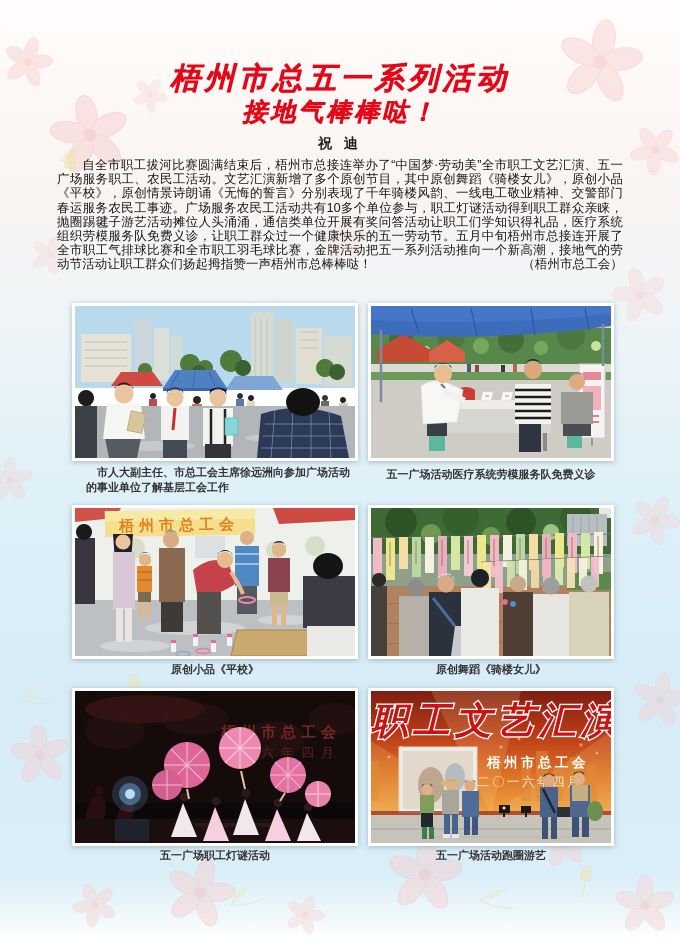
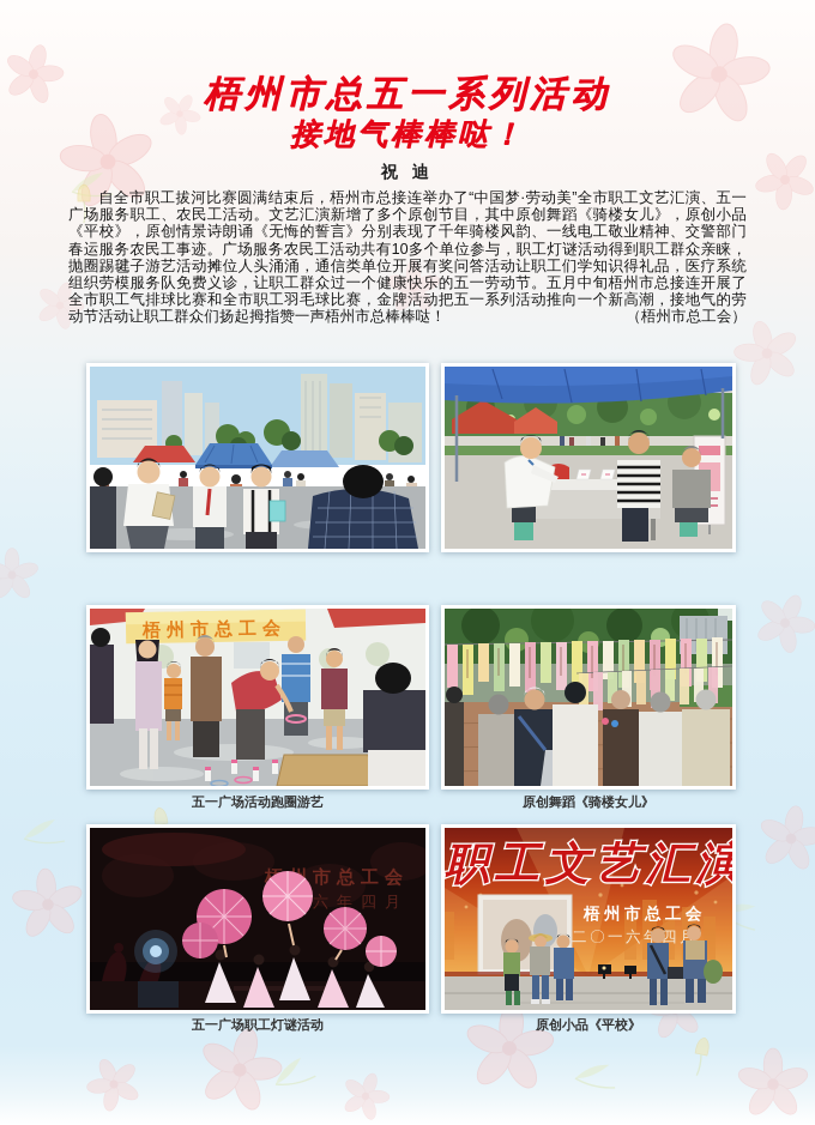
  梧州市总五一系列活动
  接地气棒棒哒！
  祝 迪
  自全市职工拔河比赛圆满结束后，梧州市总接连举办了“中国梦·劳动美”全市职工文艺汇演、五一广场服务职工、农民工活动。文艺汇演新增了多个原创节目，其中原创舞蹈《骑楼女儿》，原创小品《平校》，原创情景诗朗诵《无悔的誓言》分别表现了千年骑楼风韵、一线电工敬业精神、交警部门春运服务农民工事迹。广场服务农民工活动共有10多个单位参与，职工灯谜活动得到职工群众亲睐，抛圈踢毽子游艺活动摊位人头涌涌，通信类单位开展有奖问答活动让职工们学知识得礼品，医疗系统组织劳模服务队免费义诊，让职工群众过一个健康快乐的五一劳动节。五月中旬梧州市总接连开展了全市职工气排球比赛和全市职工羽毛球比赛，金牌活动把五一系列活动推向一个新高潮，接地气的劳动节活动让职工群众们扬起拇指赞一声梧州市总棒棒哒！
  （梧州市总工会）
- 市人大副主任、市总工会主席徐远洲向参加广场活动的事业单位了解基层工会工作
- 五一广场活动医疗系统劳模服务队免费义诊
  梧州市总工会
- 原创小品《平校》
+ 五一广场活动跑圈游艺
  原创舞蹈《骑楼女儿》
  六年四月
  职工文艺汇演
  梧州市总工会
  二〇一六四
  五一广场职工灯谜活动
- 五一广场活动跑圈游艺
+ 原创小品《平校》
